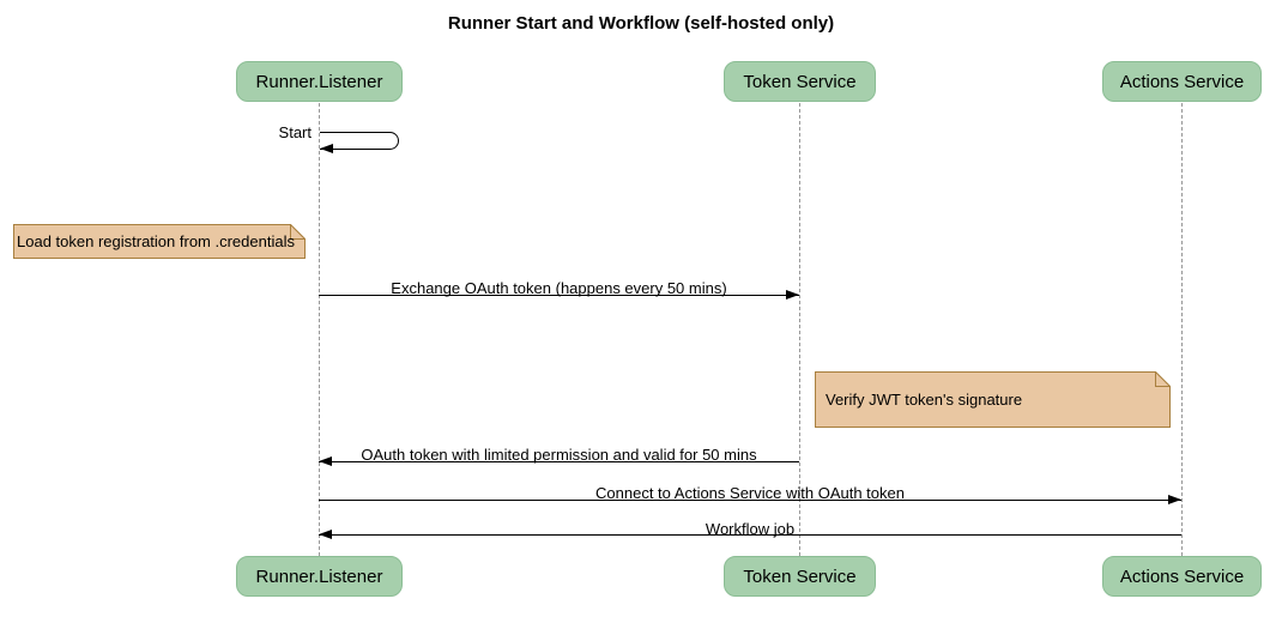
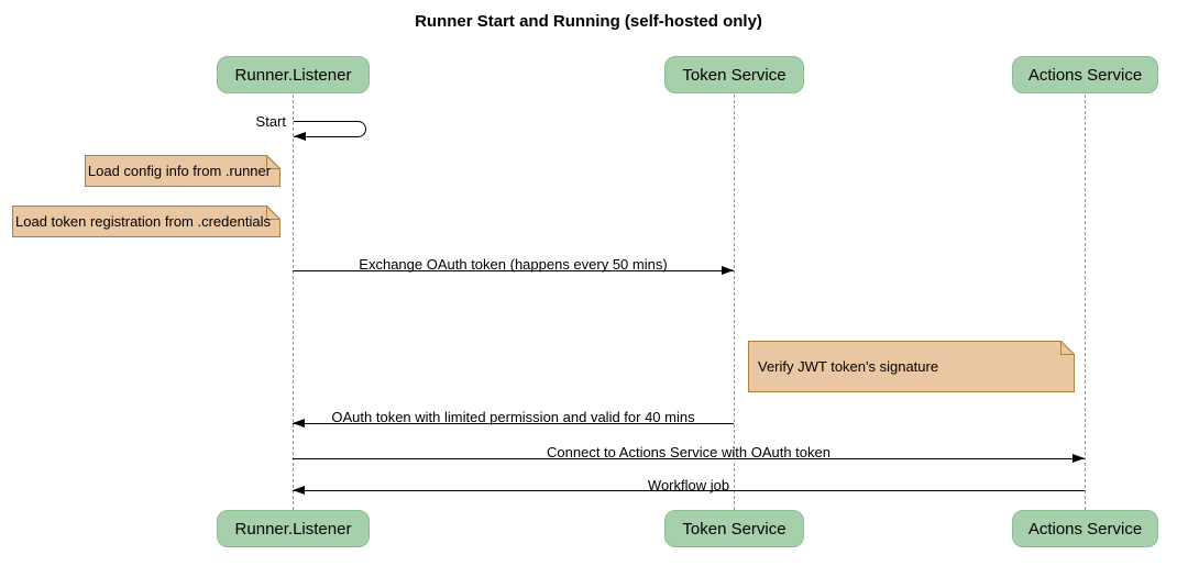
- Runner Start and Workflow (self-hosted only)
+ Runner Start and Running (self-hosted only)
  Runner.Listener
  Token Service
  Actions Service
  Runner.Listener
  Token Service
  Actions Service
  Start
+ Load config info from .runner
  Load token registration from .credentials
  Exchange OAuth token (happens every 50 mins)
  Verify JWT token's signature
- OAuth token with limited permission and valid for 50 mins
+ OAuth token with limited permission and valid for 40 mins
  Connect to Actions Service with OAuth token
  Workflow job
